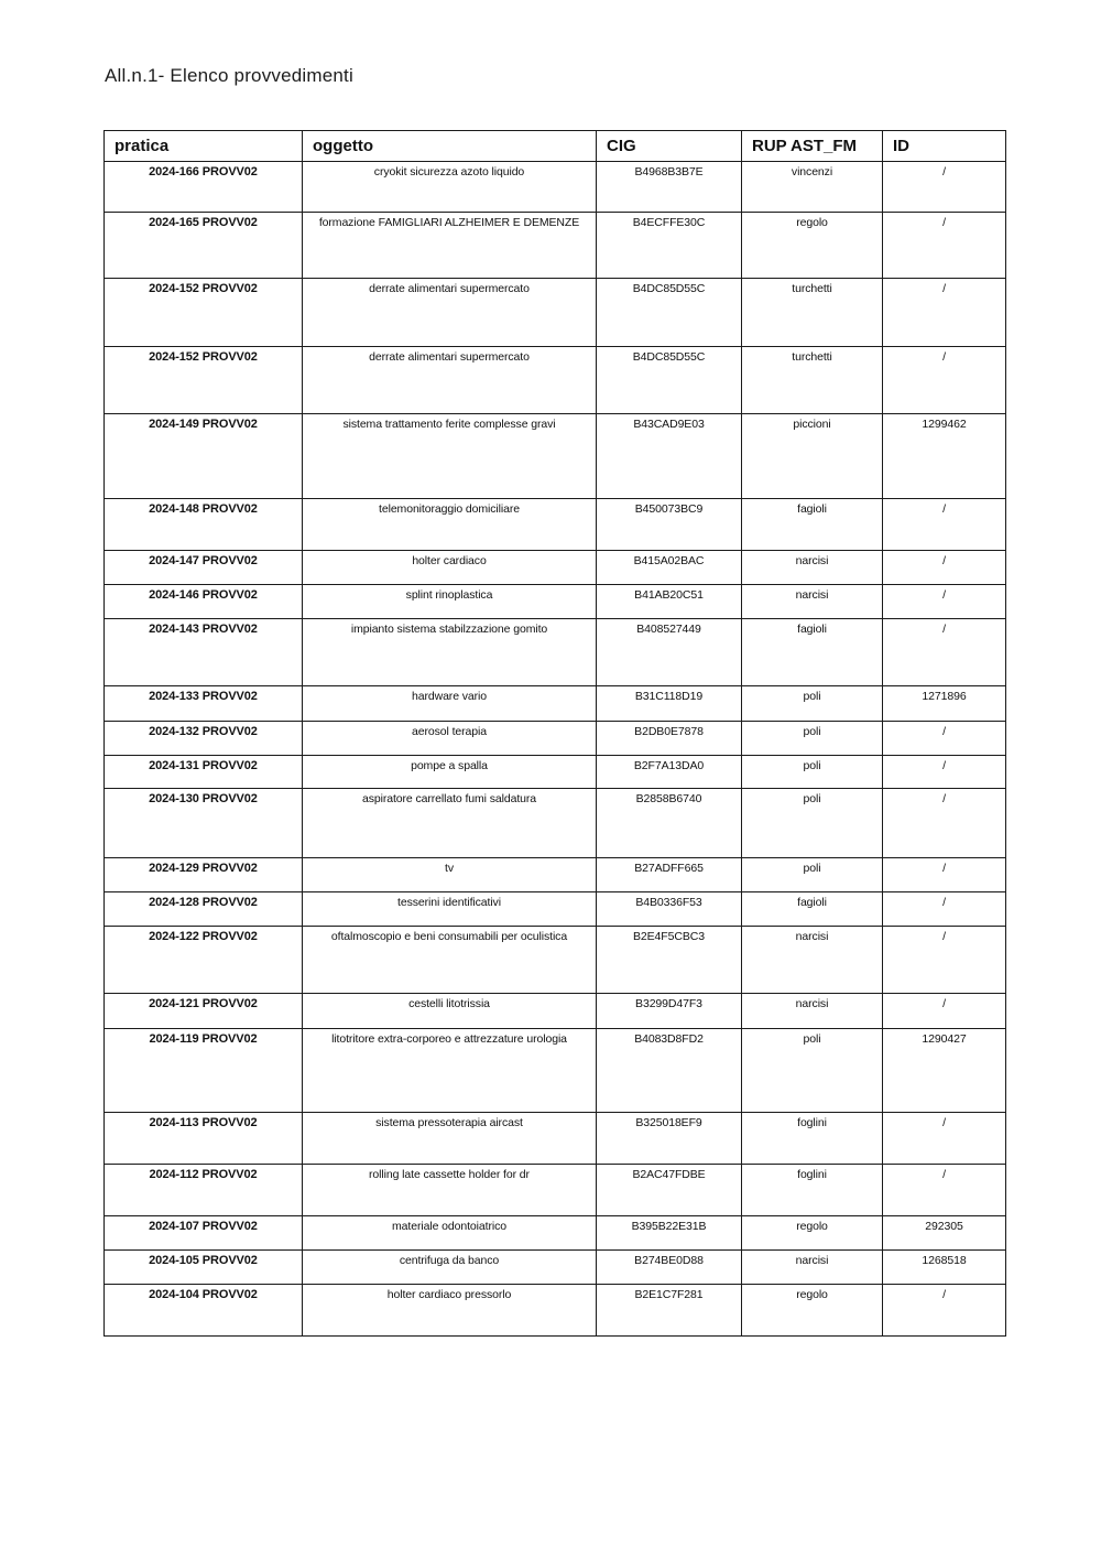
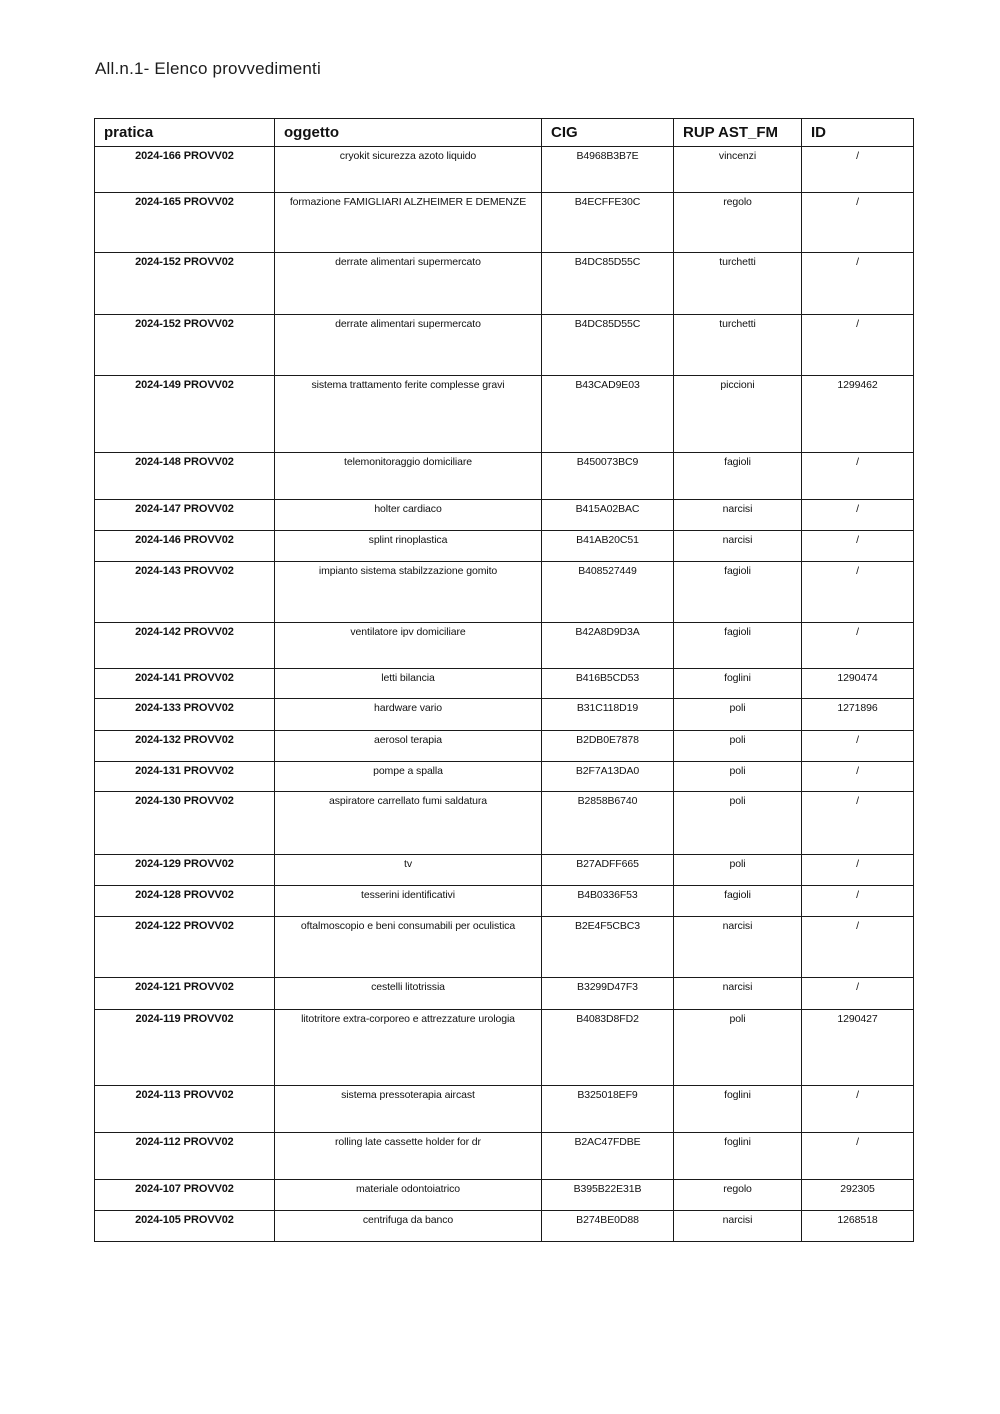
  All.n.1- Elenco provvedimenti
  pratica	oggetto	CIG	RUP AST_FM	ID
  2024-166 PROVV02	cryokit sicurezza azoto liquido	B4968B3B7E	vincenzi	/
  2024-165 PROVV02	formazione FAMIGLIARI ALZHEIMER E DEMENZE	B4ECFFE30C	regolo	/
  2024-152 PROVV02	derrate alimentari supermercato	B4DC85D55C	turchetti	/
  2024-152 PROVV02	derrate alimentari supermercato	B4DC85D55C	turchetti	/
  2024-149 PROVV02	sistema trattamento ferite complesse gravi	B43CAD9E03	piccioni	1299462
  2024-148 PROVV02	telemonitoraggio domiciliare	B450073BC9	fagioli	/
  2024-147 PROVV02	holter cardiaco	B415A02BAC	narcisi	/
  2024-146 PROVV02	splint rinoplastica	B41AB20C51	narcisi	/
  2024-143 PROVV02	impianto sistema stabilzzazione gomito	B408527449	fagioli	/
+ 2024-142 PROVV02	ventilatore ipv domiciliare	B42A8D9D3A	fagioli	/
+ 2024-141 PROVV02	letti bilancia	B416B5CD53	foglini	1290474
  2024-133 PROVV02	hardware vario	B31C118D19	poli	1271896
  2024-132 PROVV02	aerosol terapia	B2DB0E7878	poli	/
  2024-131 PROVV02	pompe a spalla	B2F7A13DA0	poli	/
  2024-130 PROVV02	aspiratore carrellato fumi saldatura	B2858B6740	poli	/
  2024-129 PROVV02	tv	B27ADFF665	poli	/
  2024-128 PROVV02	tesserini identificativi	B4B0336F53	fagioli	/
  2024-122 PROVV02	oftalmoscopio e beni consumabili per oculistica	B2E4F5CBC3	narcisi	/
  2024-121 PROVV02	cestelli litotrissia	B3299D47F3	narcisi	/
  2024-119 PROVV02	litotritore extra-corporeo e attrezzature urologia	B4083D8FD2	poli	1290427
  2024-113 PROVV02	sistema pressoterapia aircast	B325018EF9	foglini	/
  2024-112 PROVV02	rolling late cassette holder for dr	B2AC47FDBE	foglini	/
  2024-107 PROVV02	materiale odontoiatrico	B395B22E31B	regolo	292305
  2024-105 PROVV02	centrifuga da banco	B274BE0D88	narcisi	1268518
- 2024-104 PROVV02	holter cardiaco pressorlo	B2E1C7F281	regolo	/
